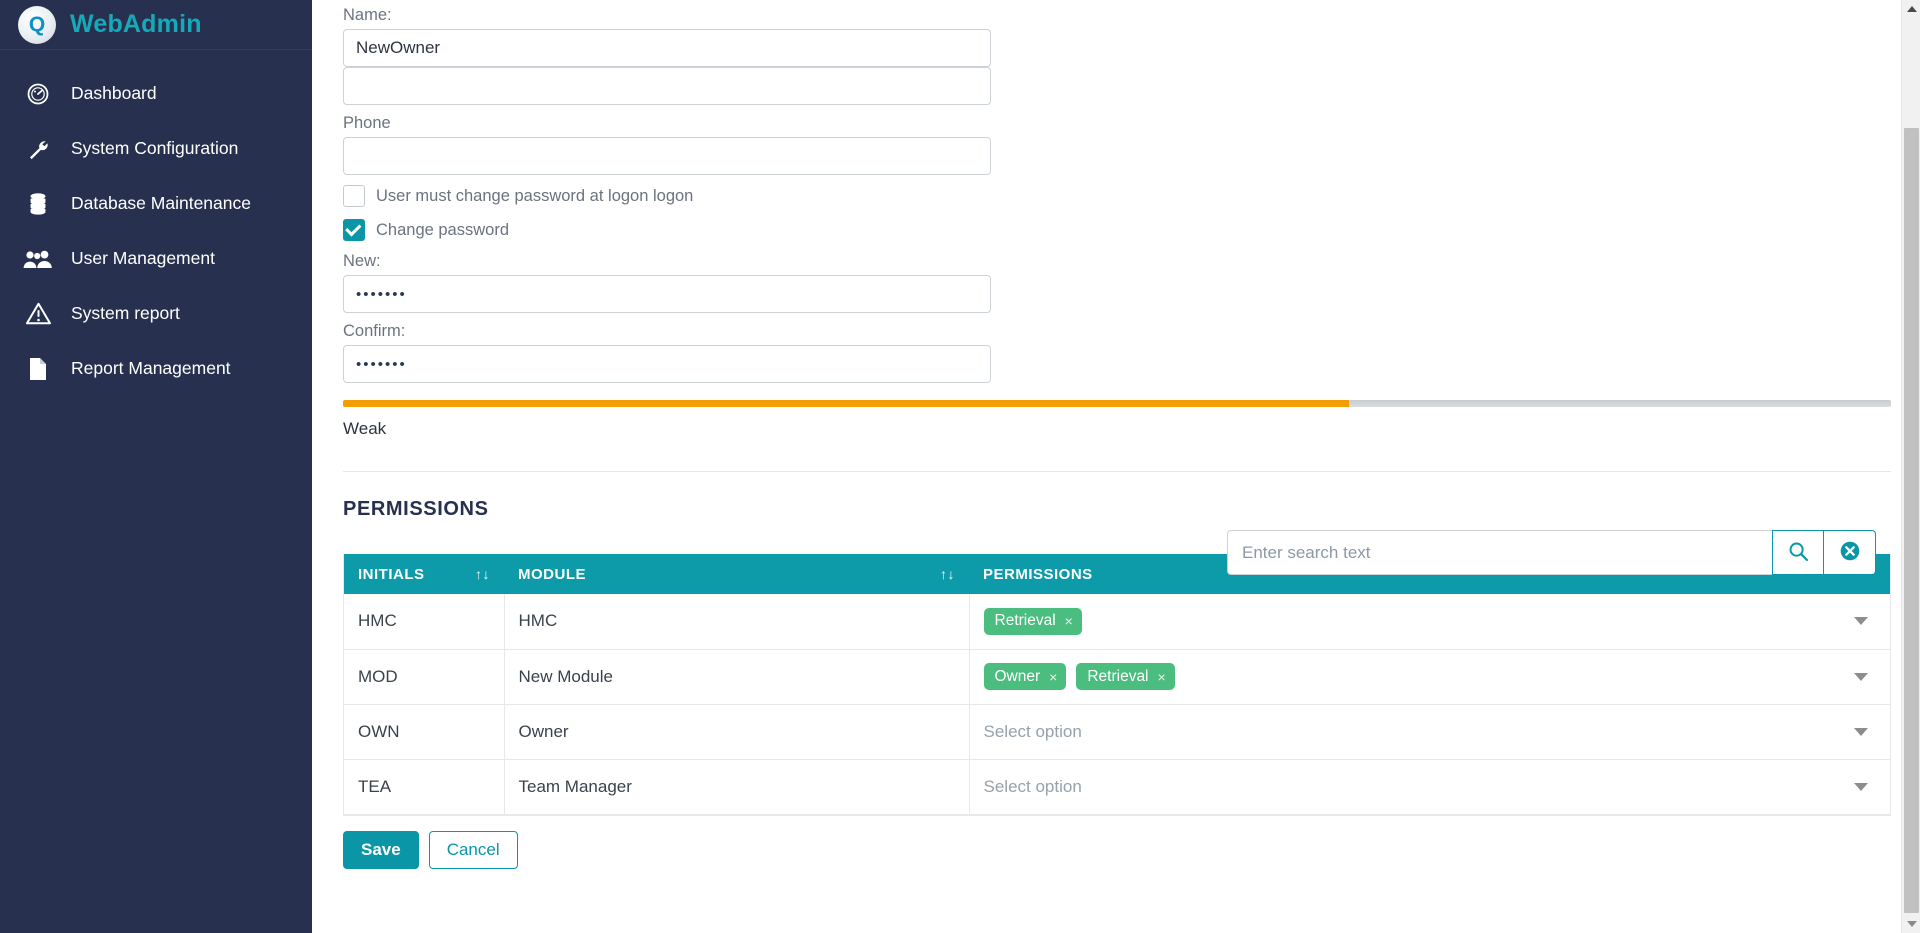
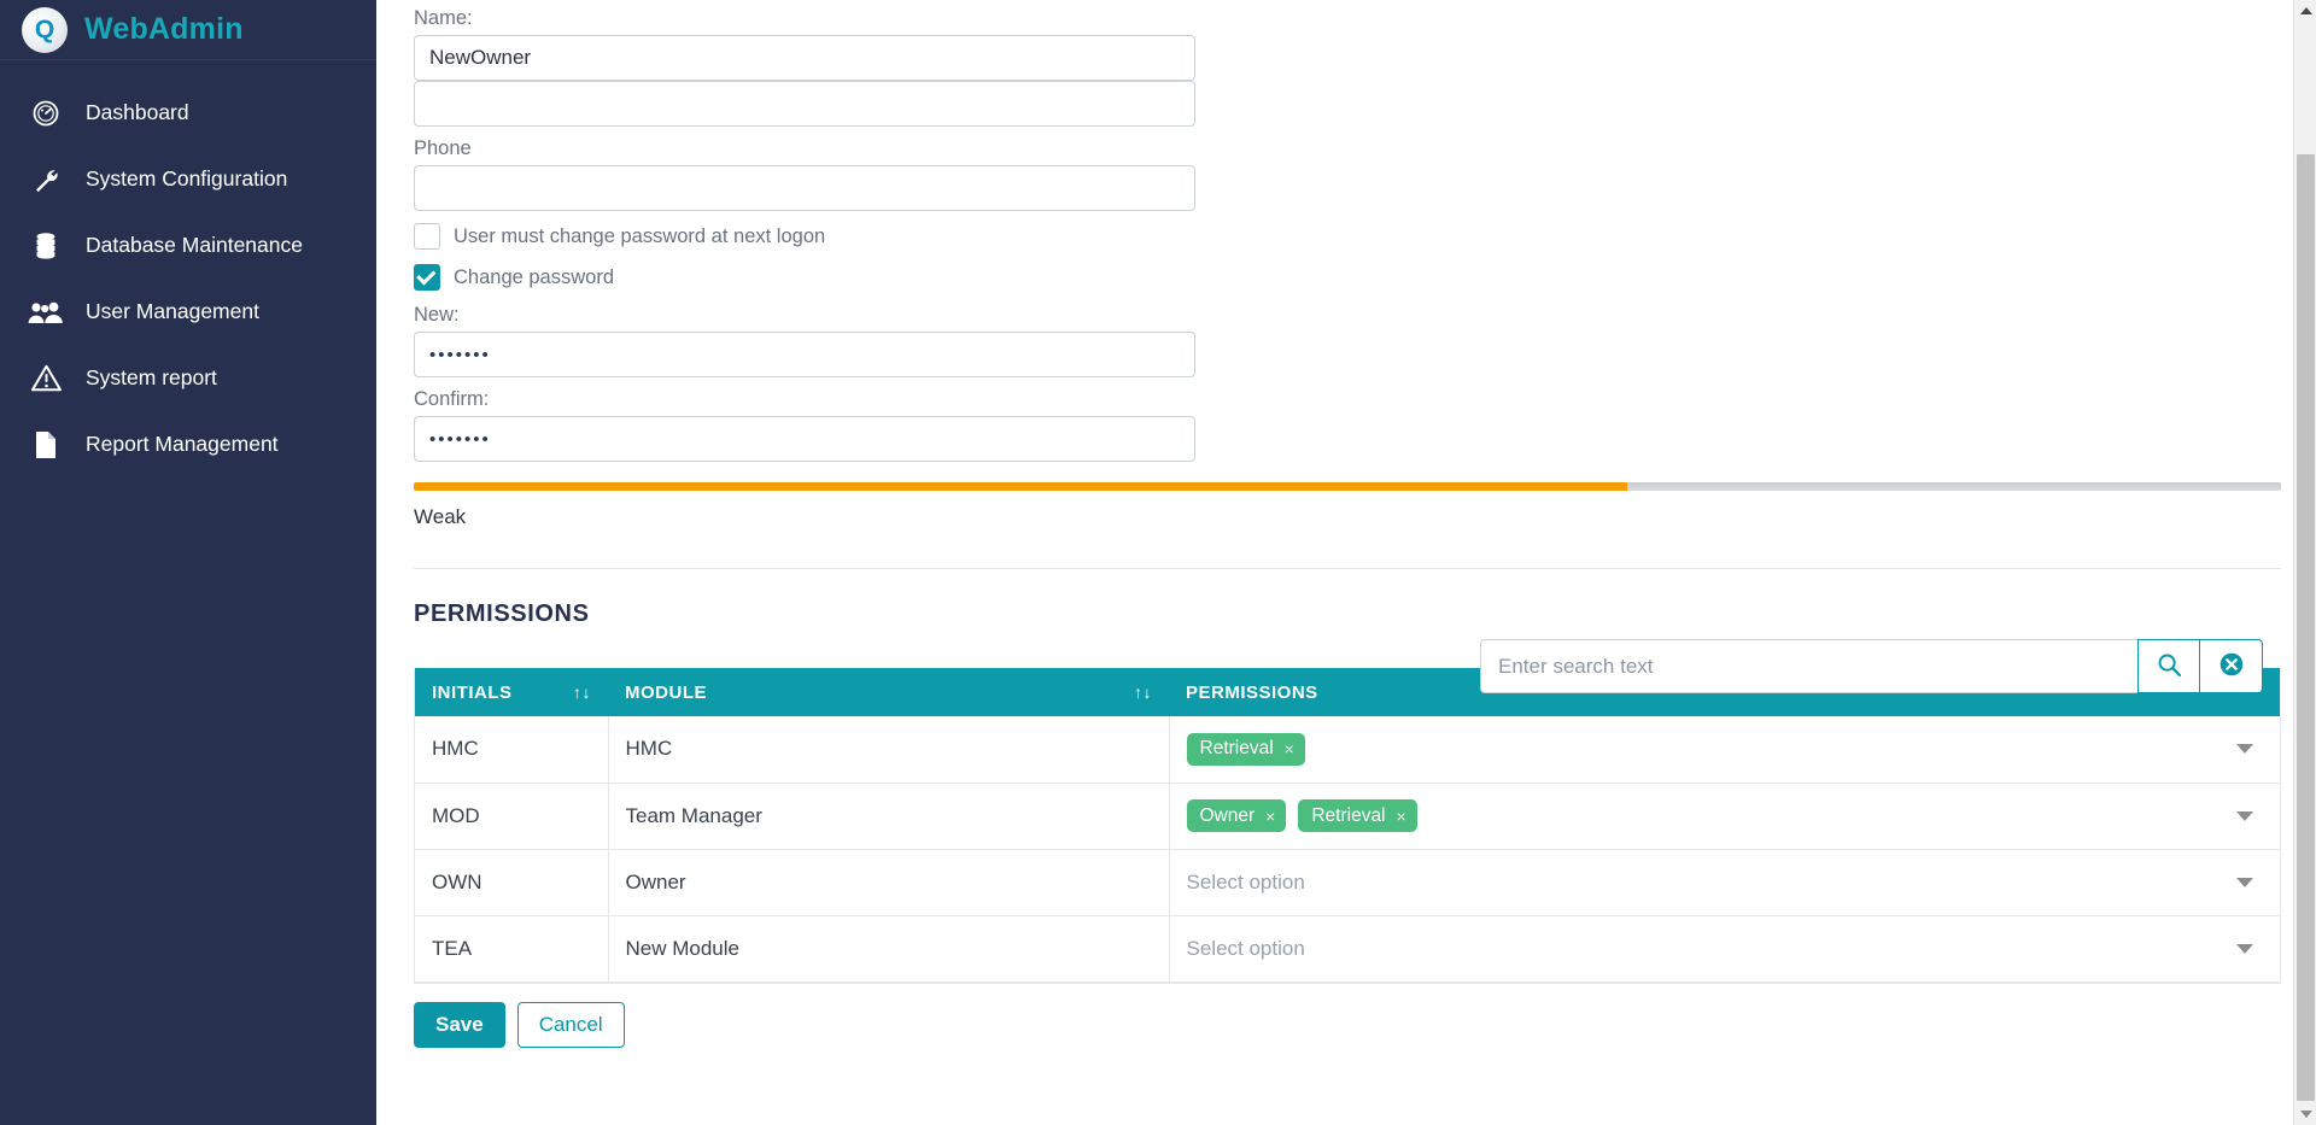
  Q
  WebAdmin
  Dashboard
  System Configuration
  Database Maintenance
  User Management
  System report
  Report Management
  Name:
  NewOwner
  Phone
- User must change password at logon logon
+ User must change password at next logon
  Change password
  New:
  •••••••
  Confirm:
  •••••••
  Weak
  PERMISSIONS
  INITIALS ↑↓	MODULE ↑↓	PERMISSIONS
  HMC	HMC	Retrieval ×
- MOD	New Module	Owner × Retrieval ×
+ MOD	Team Manager	Owner × Retrieval ×
  OWN	Owner	Select option
- TEA	Team Manager	Select option
+ TEA	New Module	Select option
  Save
  Cancel
  Enter search text
